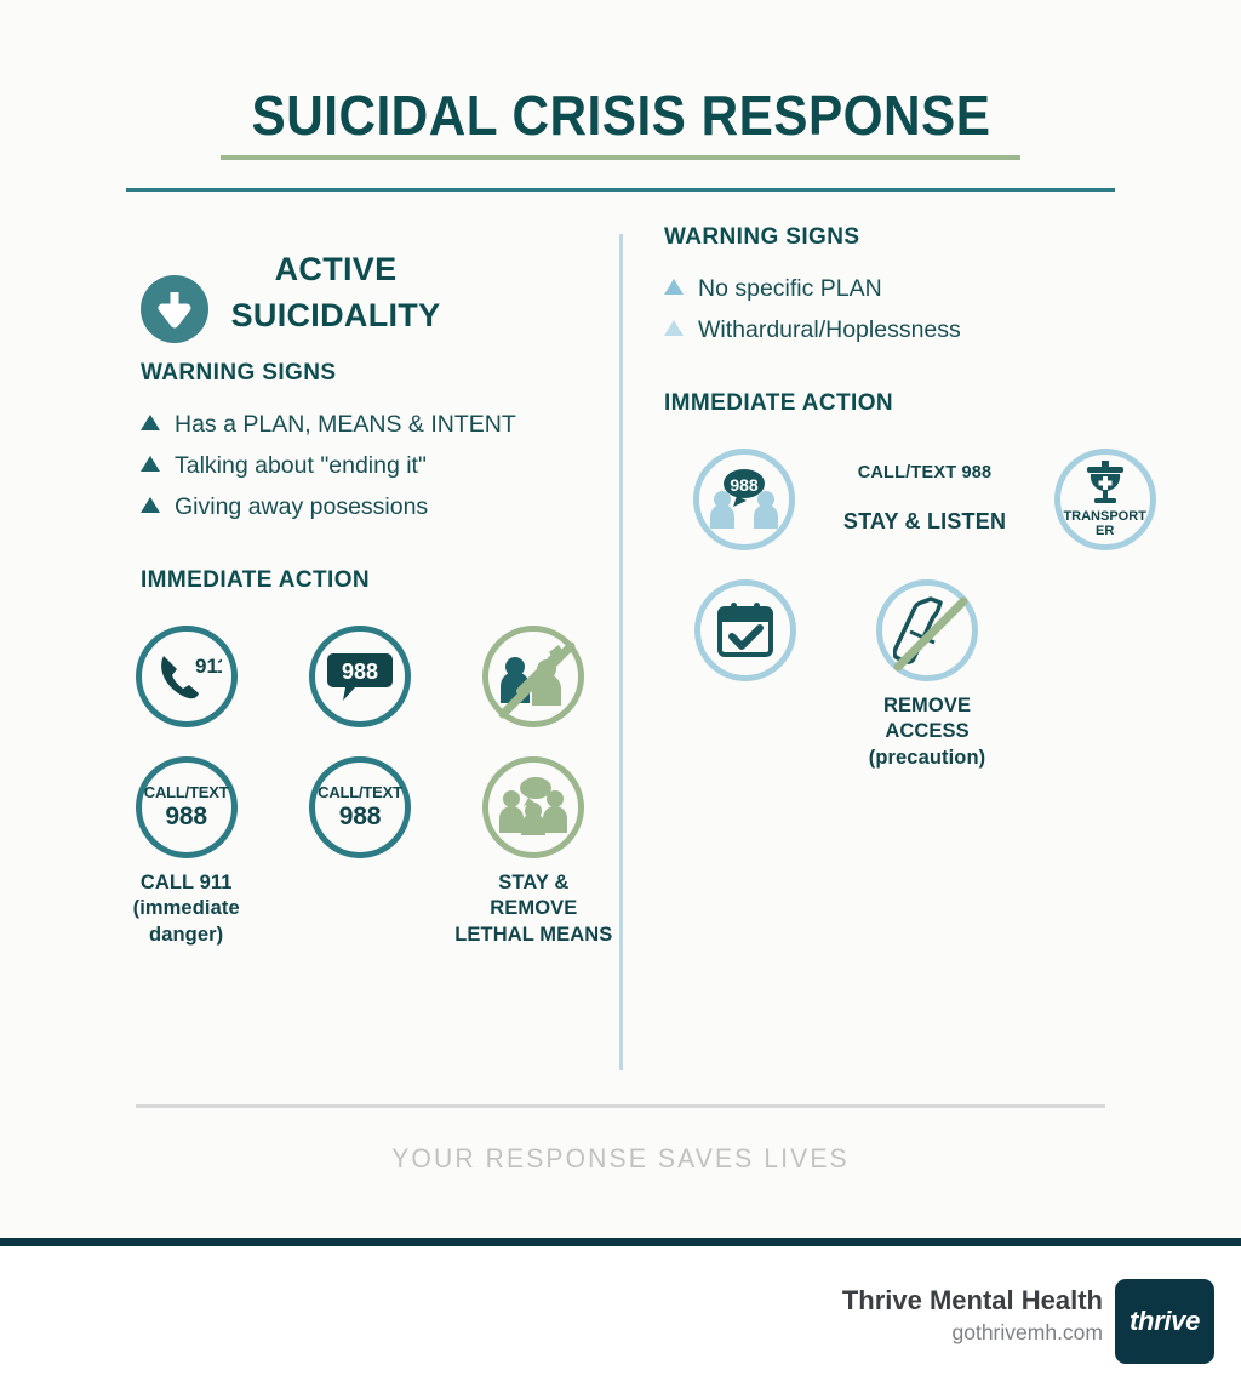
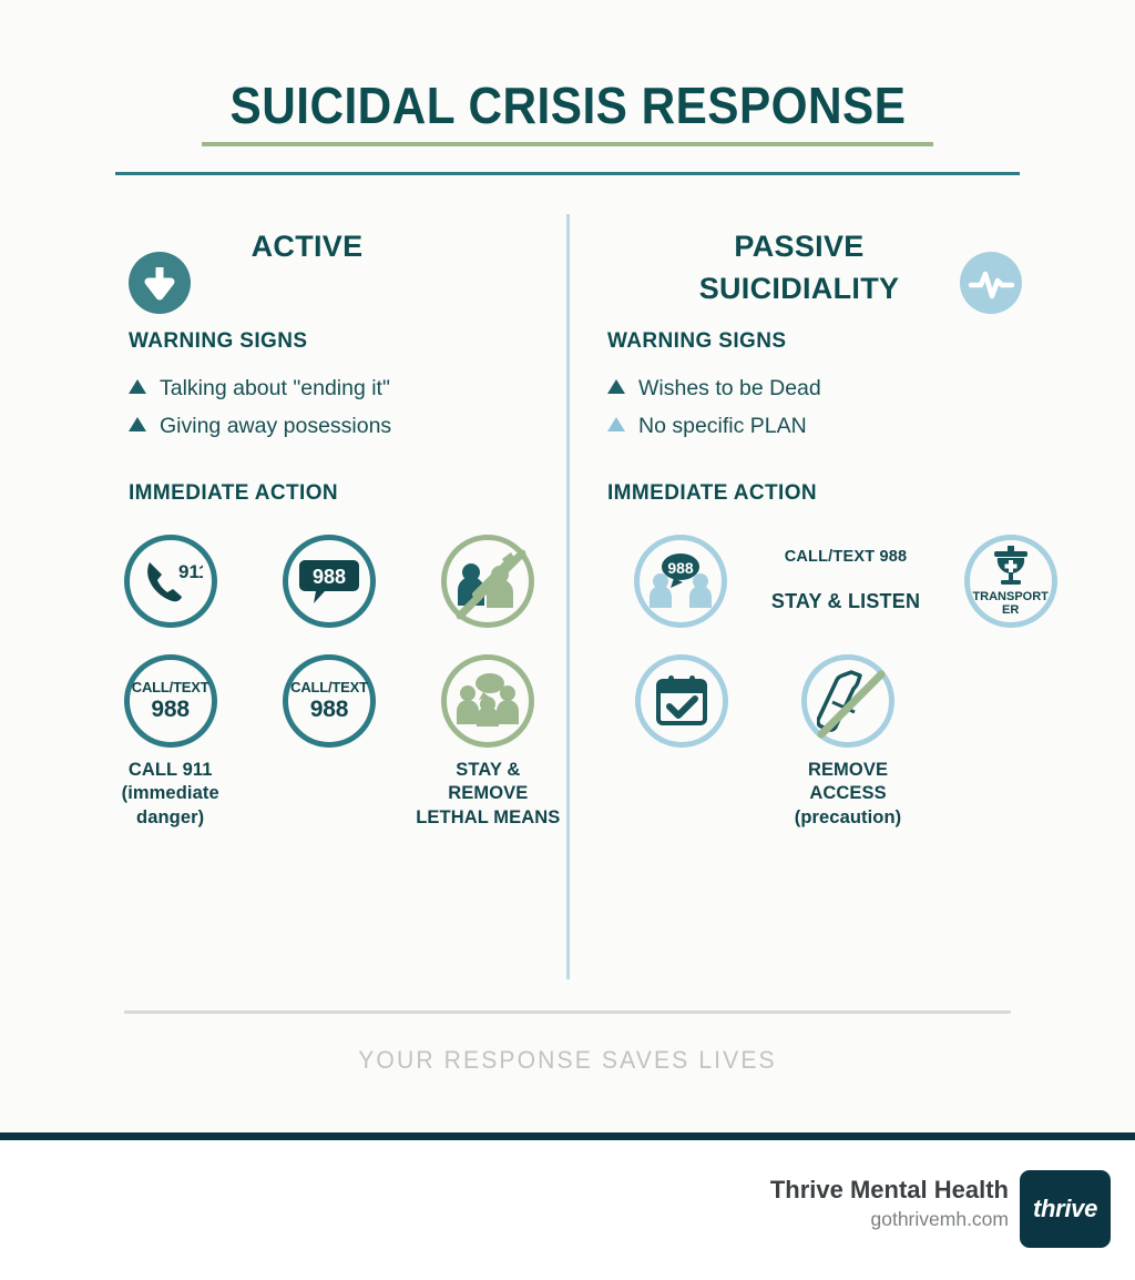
  SUICIDAL CRISIS RESPONSE
  ACTIVE
- SUICIDALITY
  WARNING SIGNS
- Has a PLAN, MEANS & INTENT
  Talking about "ending it"
  Giving away posessions
  IMMEDIATE ACTION
  988
  CALL/TEXT
  988
  CALL 911
  (immediate
  danger)
  CALL/TEXT
  988
  STAY &
  REMOVE
  LETHAL MEANS
+ PASSIVE
+ SUICIDIALITY
  WARNING SIGNS
+ Wishes to be Dead
  No specific PLAN
- Withardural/Hoplessness
  IMMEDIATE ACTION
  988
  CALL/TEXT 988
  STAY & LISTEN
  TRANSPORT
  ER
  REMOVE
  ACCESS
  (precaution)
  YOUR RESPONSE SAVES LIVES
  Thrive Mental Health
  gothrivemh.com
  thrive
